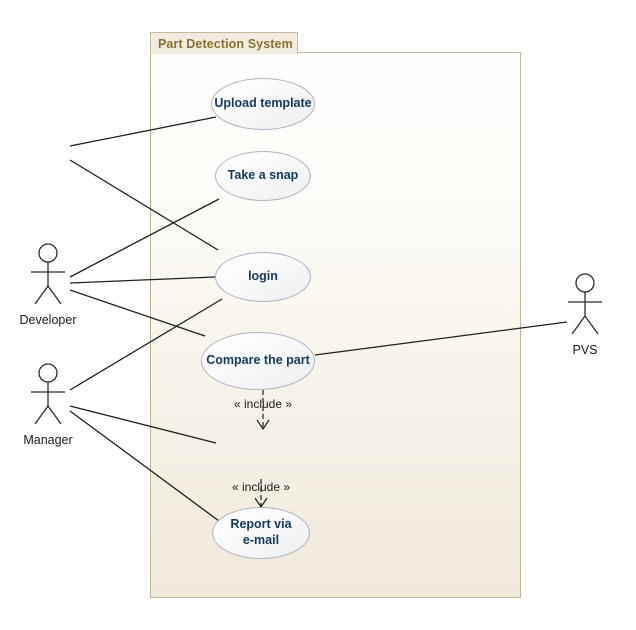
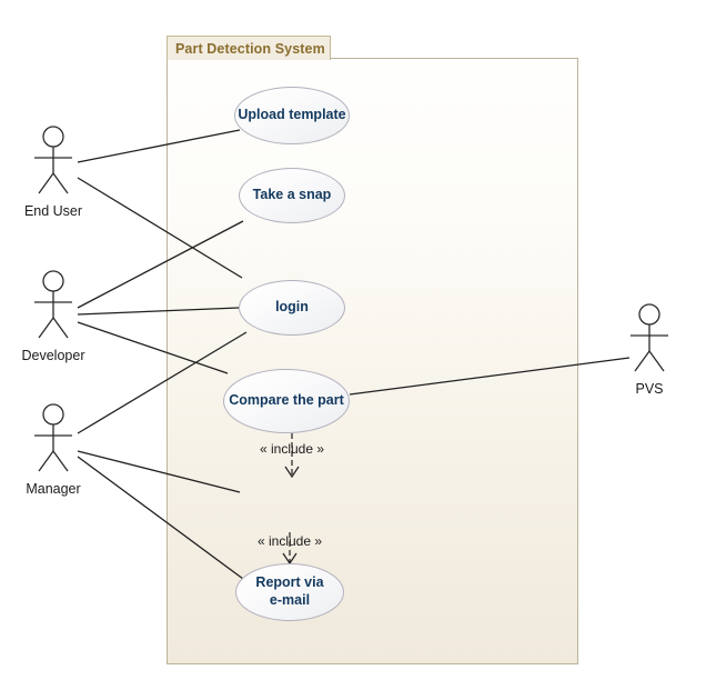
  Part Detection System
  Upload template
  Take a snap
  login
  Compare the part
  Report via
  e-mail
  « include »
  « include »
+ End User
  Developer
  Manager
  PVS
